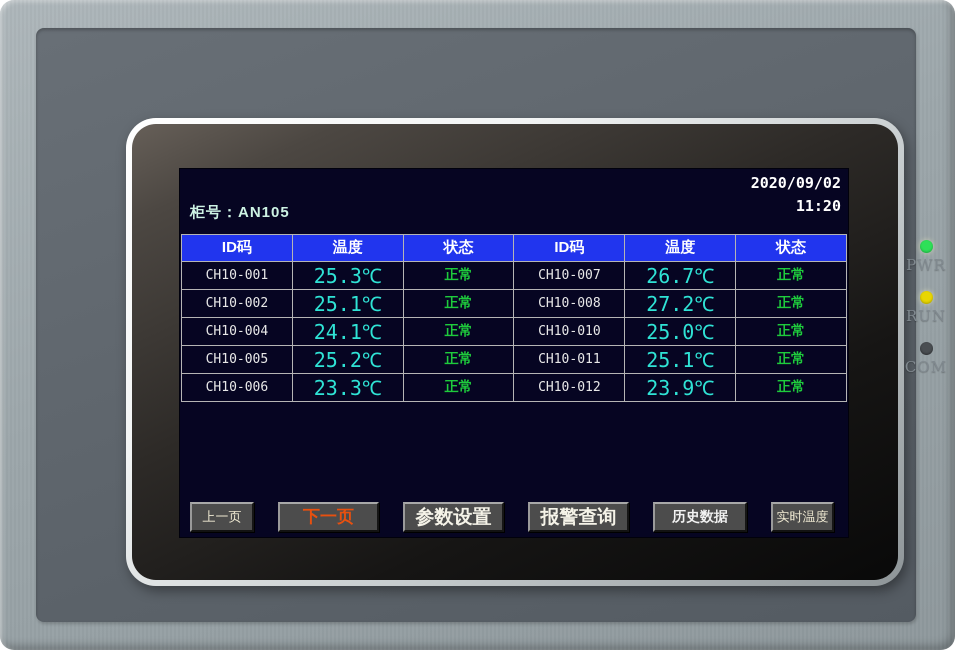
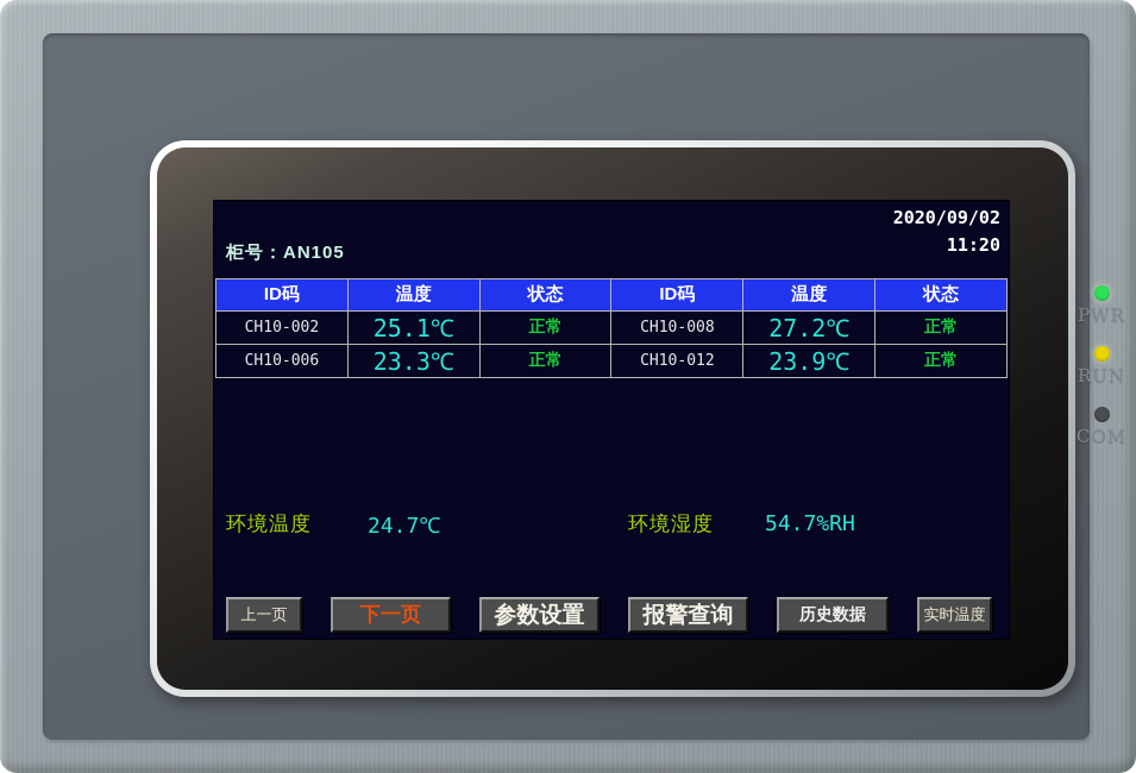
  2020/09/02
  11:20
  柜号：AN105
  ID码	温度	状态	ID码	温度	状态
- CH10-001	25.3℃	正常	CH10-007	26.7℃	正常
  CH10-002	25.1℃	正常	CH10-008	27.2℃	正常
- CH10-004	24.1℃	正常	CH10-010	25.0℃	正常
- CH10-005	25.2℃	正常	CH10-011	25.1℃	正常
  CH10-006	23.3℃	正常	CH10-012	23.9℃	正常
+ 环境温度
+ 24.7℃
+ 环境湿度
+ 54.7%RH
  上一页
  下一页
  参数设置
  报警查询
  历史数据
  实时温度
  PWR
  RUN
  COM
